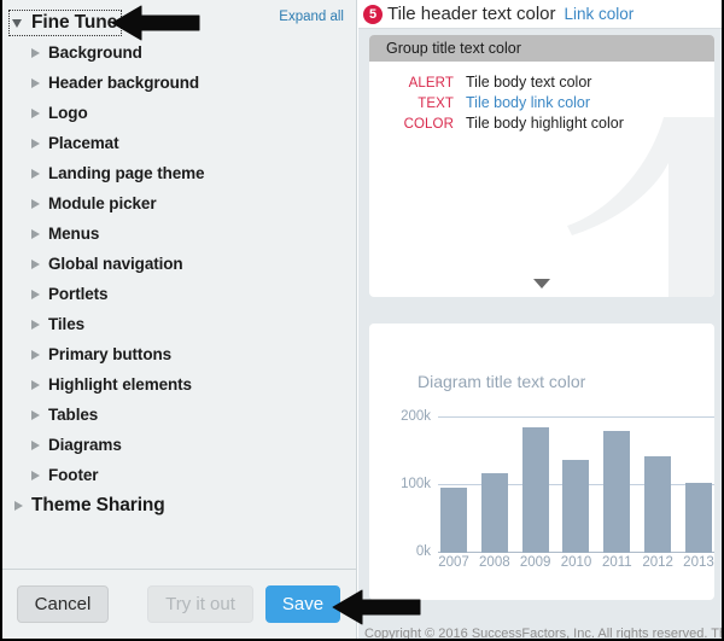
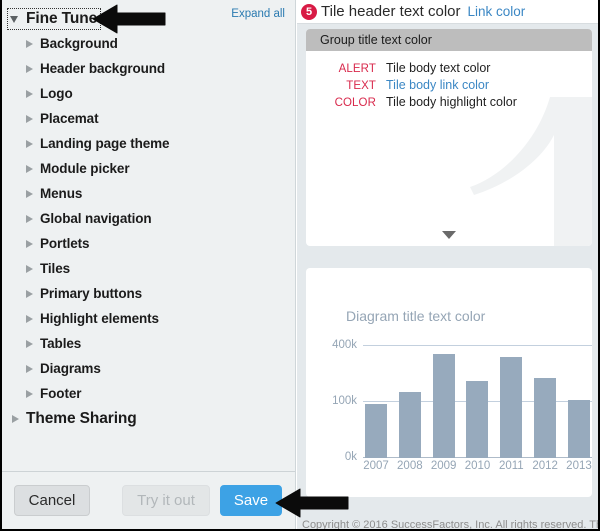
  Expand all
  Fine Tune
  Background
  Header background
  Logo
  Placemat
  Landing page theme
  Module picker
  Menus
  Global navigation
  Portlets
  Tiles
  Primary buttons
  Highlight elements
  Tables
  Diagrams
  Footer
  Theme Sharing
  Cancel
  Try it out
  Save
  5
  Tile header text color
  Link color
  Group title text color
  ALERT
  Tile body text color
  TEXT
  Tile body link color
  COLOR
  Tile body highlight color
  Diagram title text color
- 200k
+ 400k
  100k
  0k
  2007
  2008
  2009
  2010
  2011
  2012
  2013
  Copyright © 2016 SuccessFactors, Inc. All rights reserved. T
